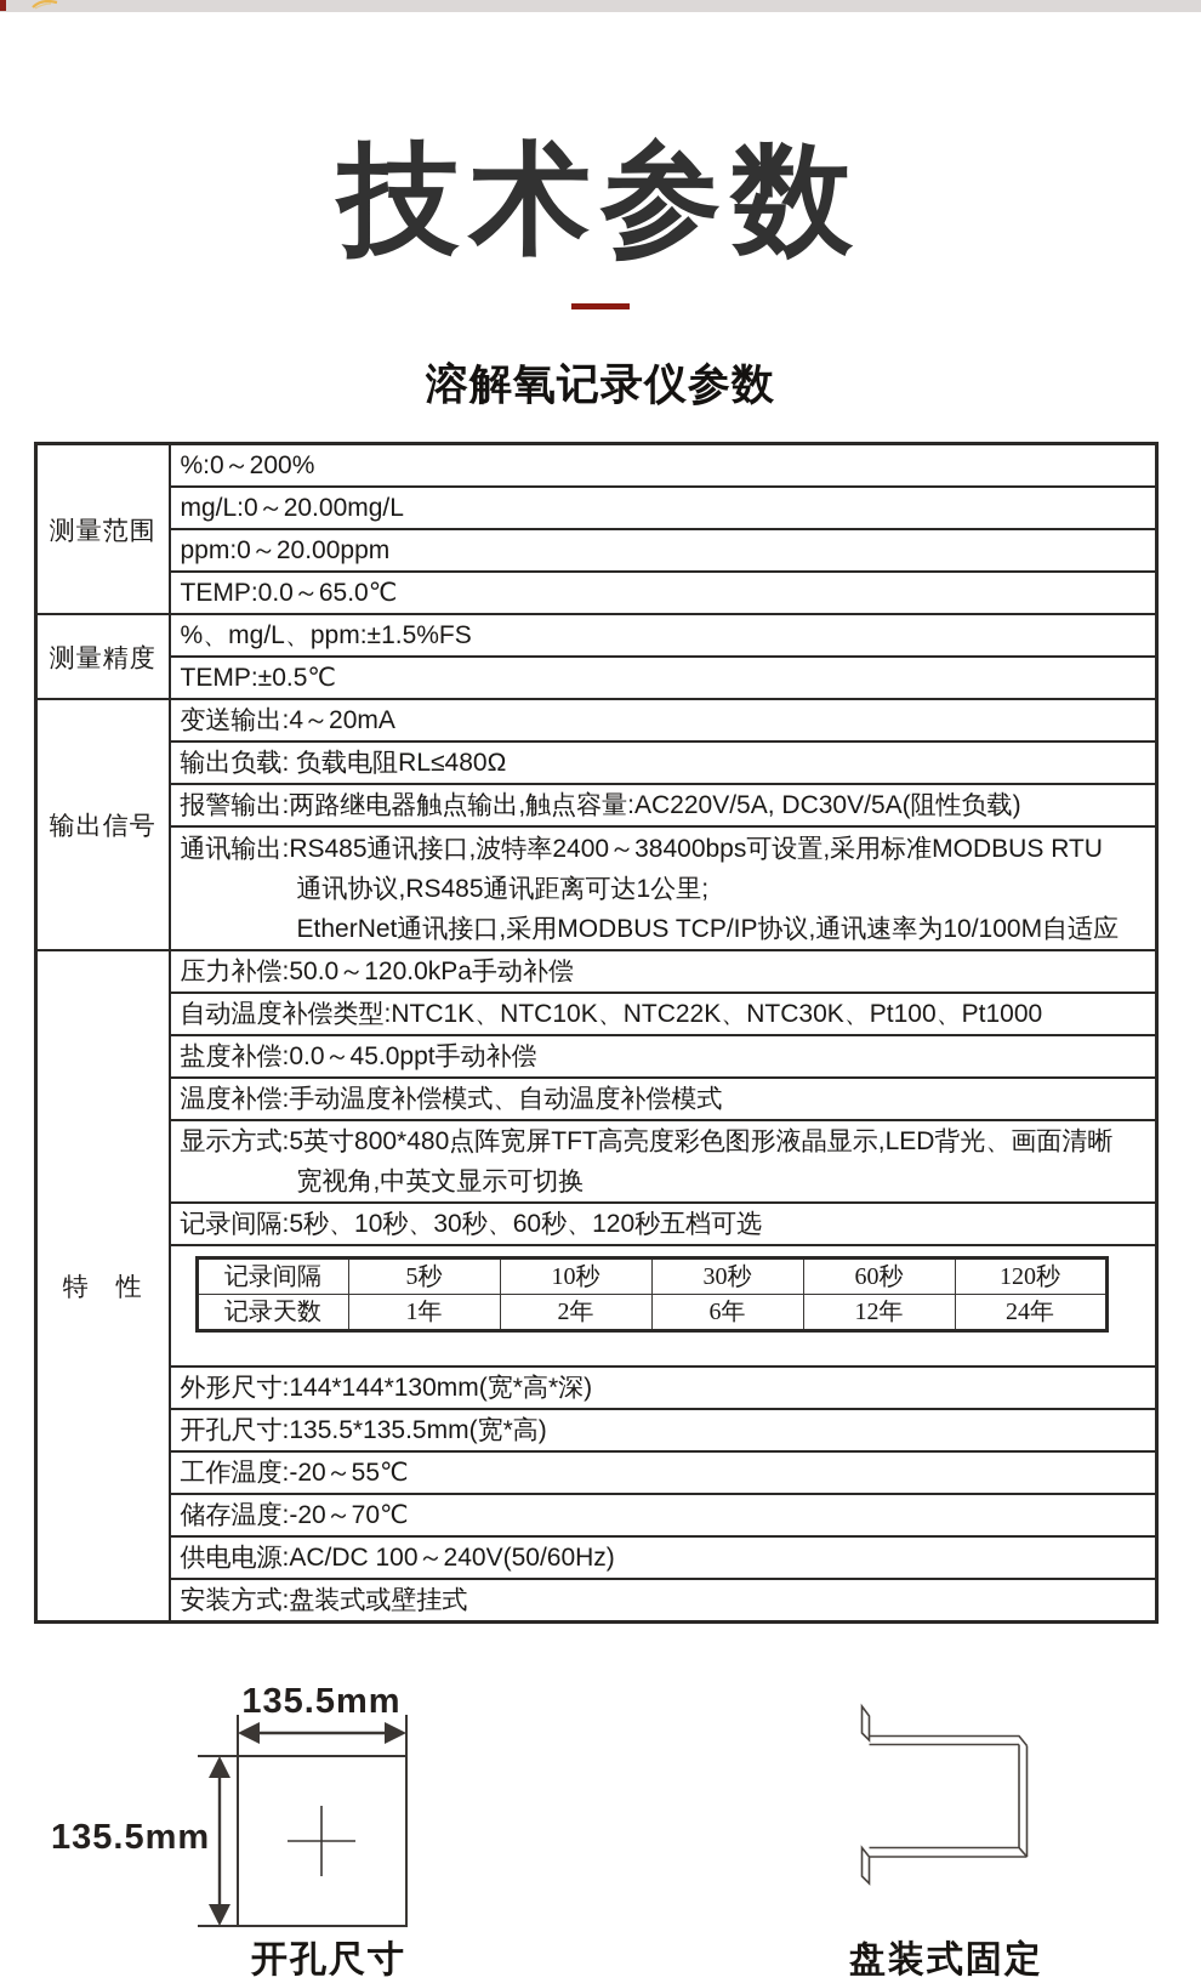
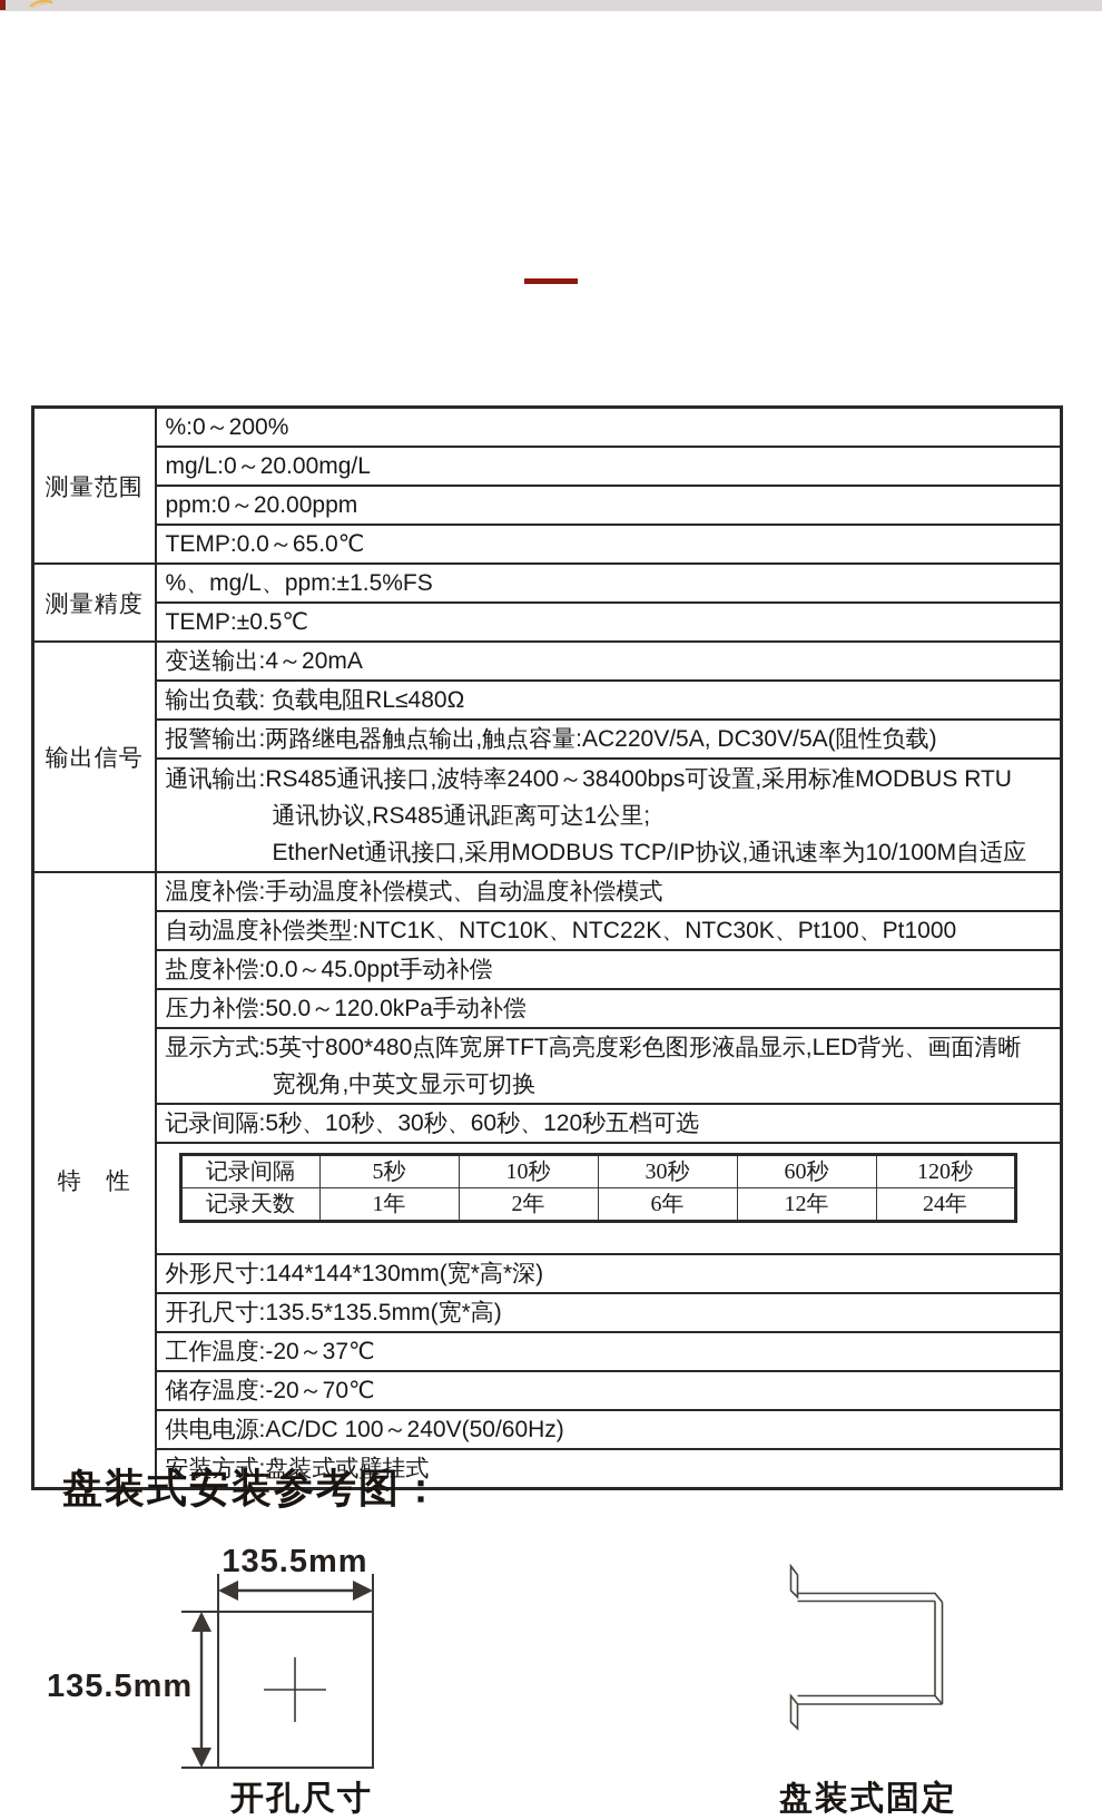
- 技术参数
- 溶解氧记录仪参数
  测量范围	%:0～200%
  mg/L:0～20.00mg/L
  ppm:0～20.00ppm
  TEMP:0.0～65.0℃
  测量精度	%、mg/L、ppm:±1.5%FS
  TEMP:±0.5℃
  输出信号	变送输出:4～20mA
  输出负载: 负载电阻RL≤480Ω
  报警输出:两路继电器触点输出,触点容量:AC220V/5A, DC30V/5A(阻性负载)
  通讯输出:RS485通讯接口,波特率2400～38400bps可设置,采用标准MODBUS RTU 通讯协议,RS485通讯距离可达1公里; EtherNet通讯接口,采用MODBUS TCP/IP协议,通讯速率为10/100M自适应
- 特 性	压力补偿:50.0～120.0kPa手动补偿
+ 特 性	温度补偿:手动温度补偿模式、自动温度补偿模式
  自动温度补偿类型:NTC1K、NTC10K、NTC22K、NTC30K、Pt100、Pt1000
  盐度补偿:0.0～45.0ppt手动补偿
- 温度补偿:手动温度补偿模式、自动温度补偿模式
+ 压力补偿:50.0～120.0kPa手动补偿
  显示方式:5英寸800*480点阵宽屏TFT高亮度彩色图形液晶显示,LED背光、画面清晰 宽视角,中英文显示可切换
  记录间隔:5秒、10秒、30秒、60秒、120秒五档可选
  记录间隔	5秒	10秒	30秒	60秒	120秒
  记录天数	1年	2年	6年	12年	24年
  外形尺寸:144*144*130mm(宽*高*深)
  开孔尺寸:135.5*135.5mm(宽*高)
- 工作温度:-20～55℃
+ 工作温度:-20～37℃
  储存温度:-20～70℃
  供电电源:AC/DC 100～240V(50/60Hz)
  安装方式:盘装式或壁挂式
+ 盘装式安装参考图：
  135.5mm
  135.5mm
  开孔尺寸
  盘装式固定
